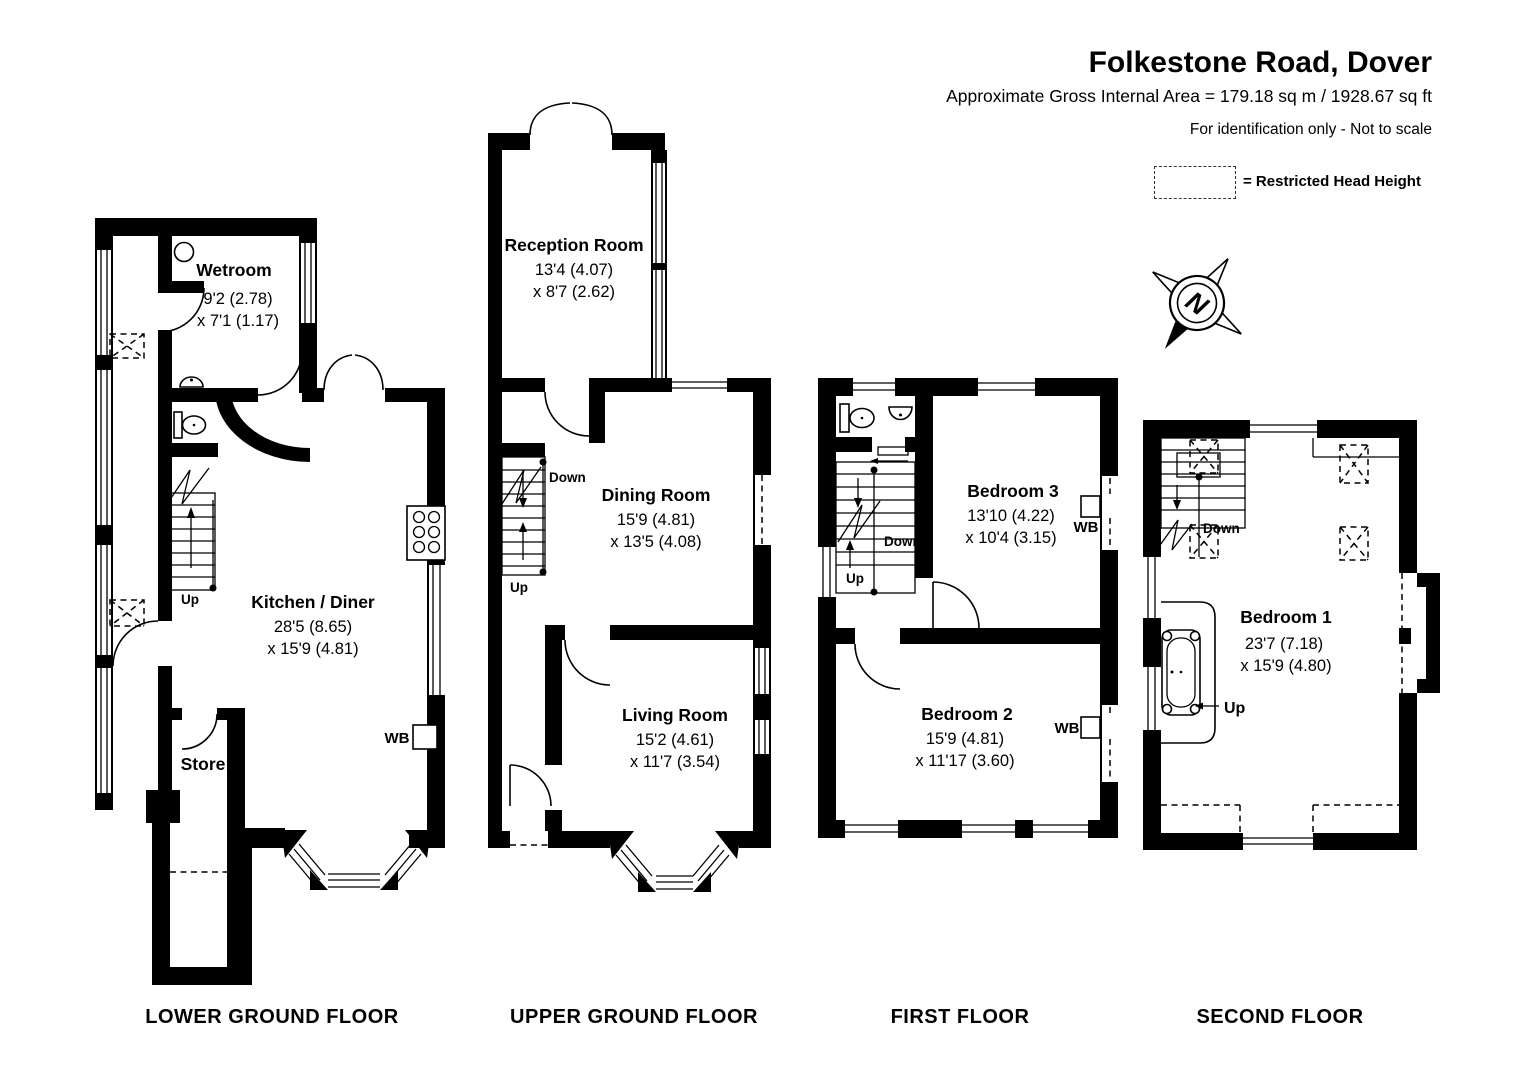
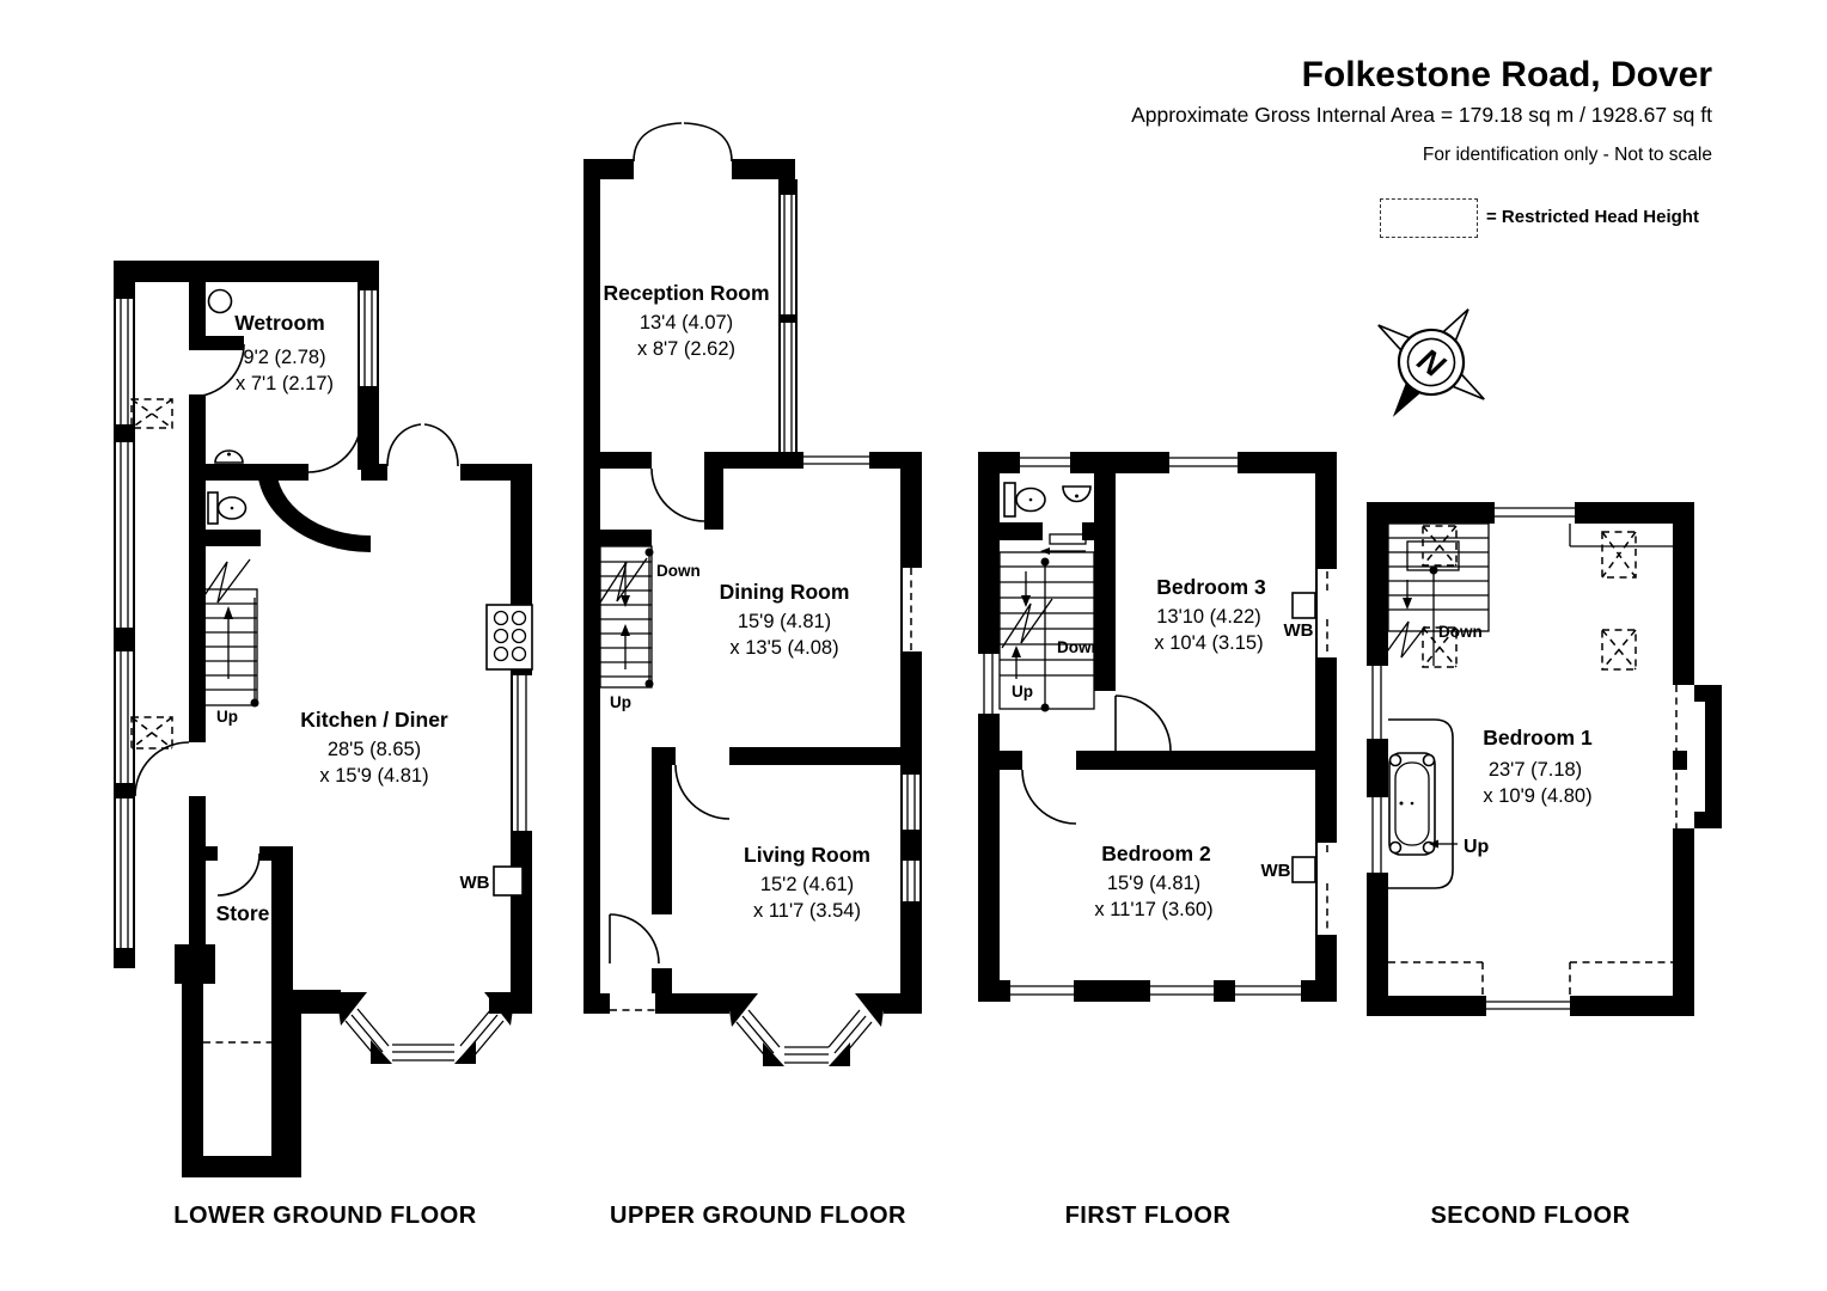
  Folkestone Road, Dover
  Approximate Gross Internal Area = 179.18 sq m / 1928.67 sq ft
  For identification only - Not to scale
  = Restricted Head Height
  LOWER GROUND FLOOR
  UPPER GROUND FLOOR
  FIRST FLOOR
  SECOND FLOOR
  Wetroom
  9'2 (2.78)
- x 7'1 (1.17)
+ x 7'1 (2.17)
  Kitchen / Diner
  28'5 (8.65)
  x 15'9 (4.81)
  Store
  Up
  WB
  Reception Room
  13'4 (4.07)
  x 8'7 (2.62)
  Dining Room
  15'9 (4.81)
  x 13'5 (4.08)
  Living Room
  15'2 (4.61)
  x 11'7 (3.54)
  Down
  Up
  Bedroom 3
  13'10 (4.22)
  x 10'4 (3.15)
  Bedroom 2
  15'9 (4.81)
  x 11'17 (3.60)
  Down
  Up
  WB
  WB
  Bedroom 1
  23'7 (7.18)
- x 15'9 (4.80)
+ x 10'9 (4.80)
  Down
  Up
